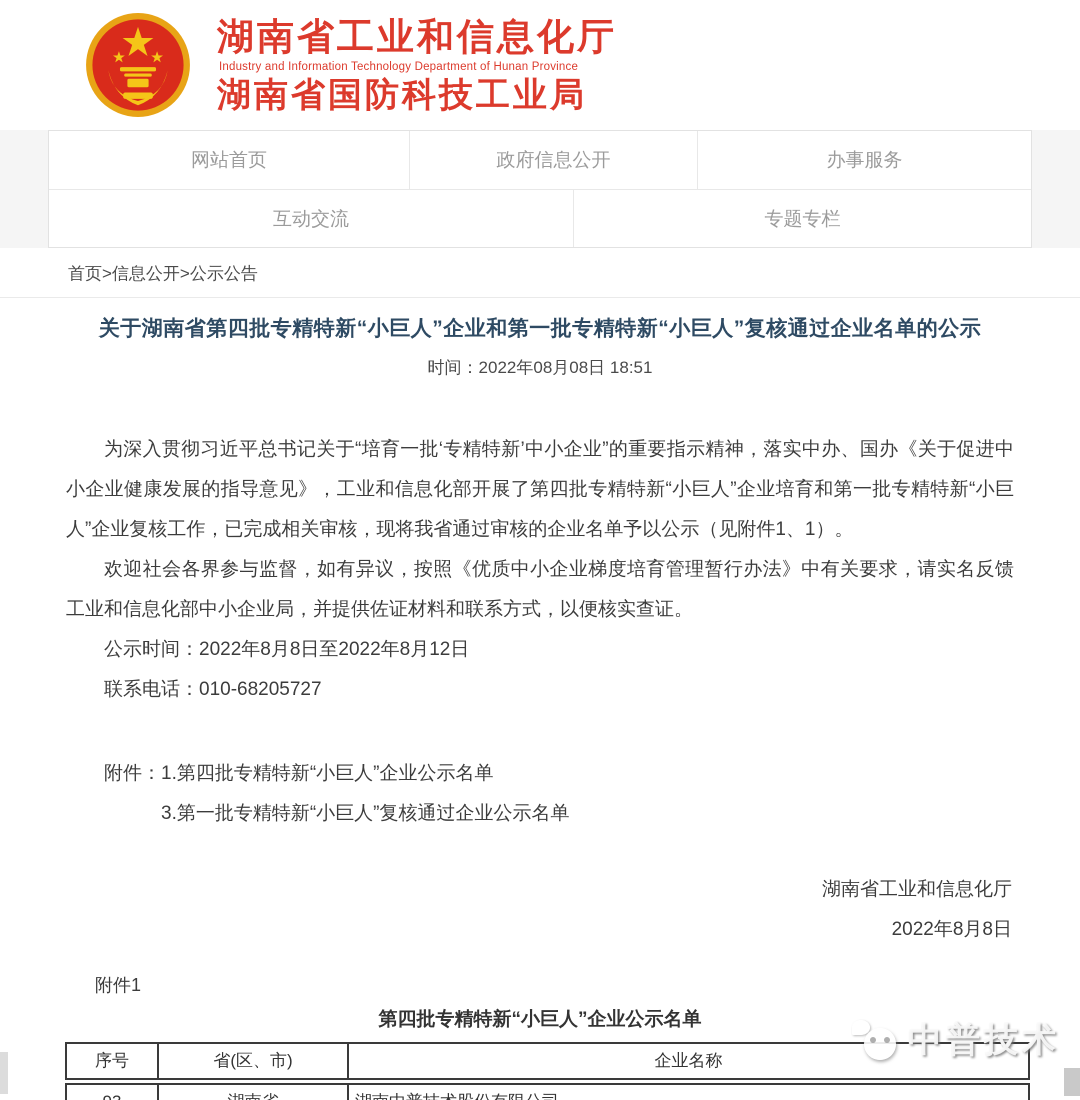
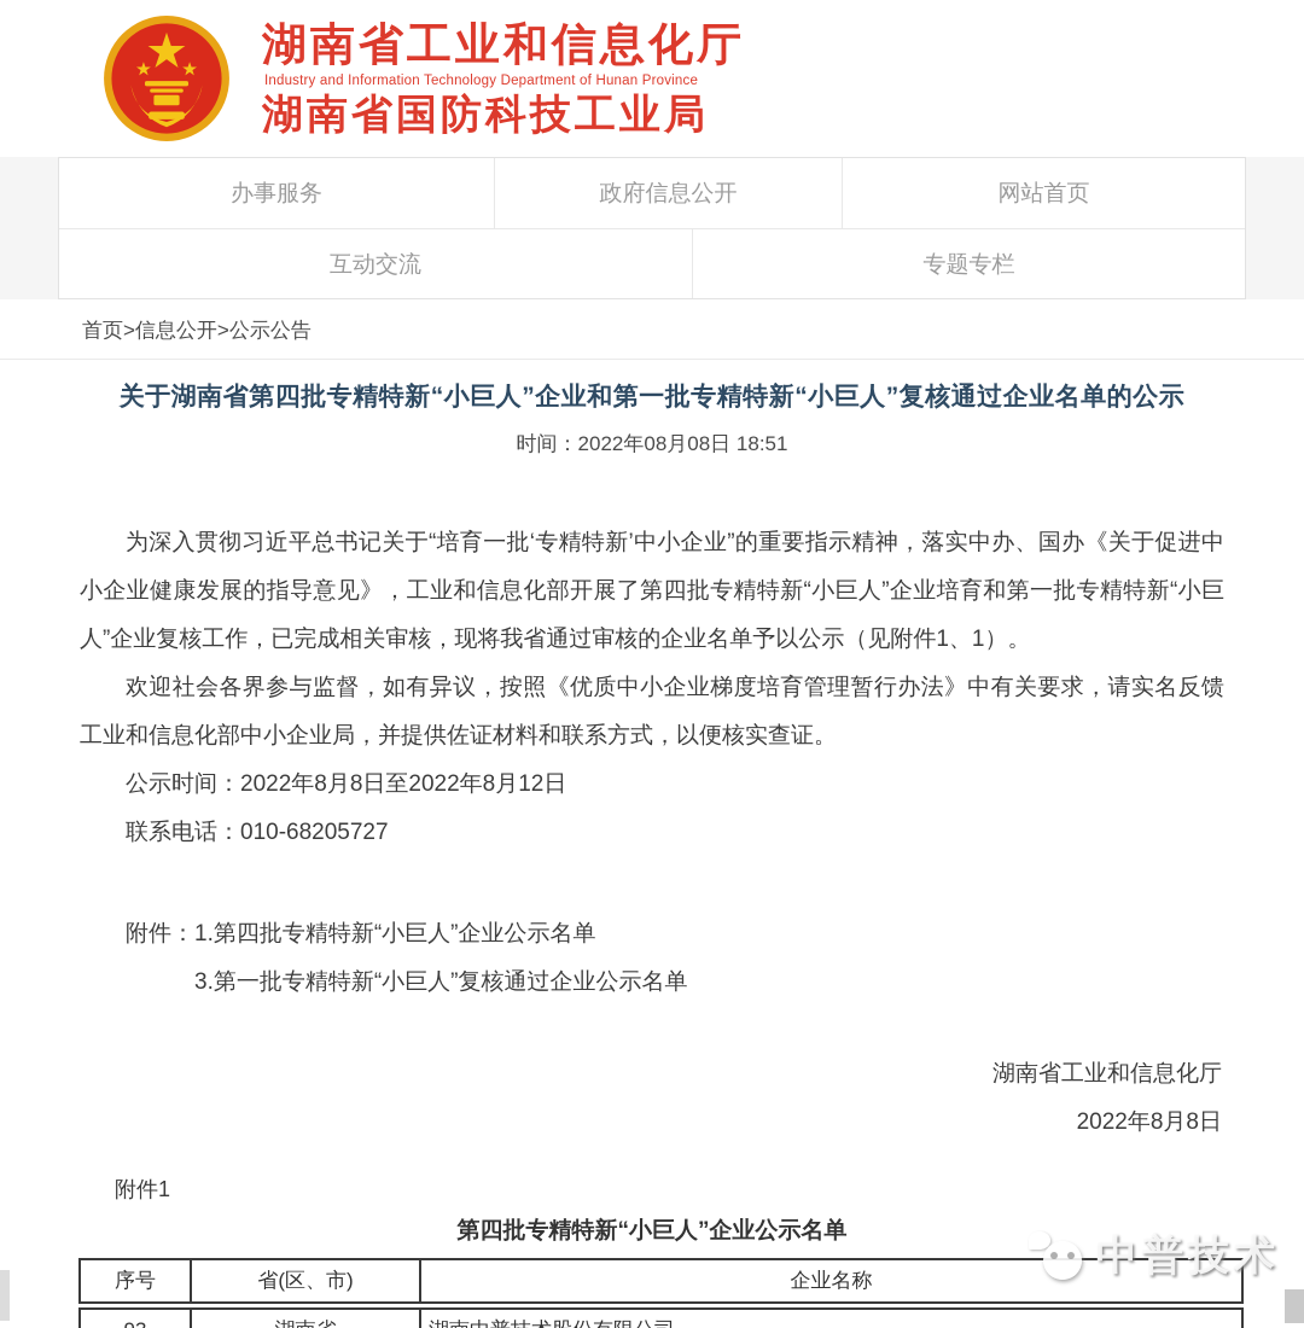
  湖南省工业和信息化厅
  Industry and Information Technology Department of Hunan Province
  湖南省国防科技工业局
- 网站首页
+ 办事服务
  政府信息公开
- 办事服务
+ 网站首页
  互动交流
  专题专栏
  首页>信息公开>公示公告
  关于湖南省第四批专精特新“小巨人”企业和第一批专精特新“小巨人”复核通过企业名单的公示
  时间：2022年08月08日 18:51
  为深入贯彻习近平总书记关于“培育一批‘专精特新’中小企业”的重要指示精神，落实中办、国办《关于促进中小企业健康发展的指导意见》，工业和信息化部开展了第四批专精特新“小巨人”企业培育和第一批专精特新“小巨人”企业复核工作，已完成相关审核，现将我省通过审核的企业名单予以公示（见附件1、1）。
  欢迎社会各界参与监督，如有异议，按照《优质中小企业梯度培育管理暂行办法》中有关要求，请实名反馈工业和信息化部中小企业局，并提供佐证材料和联系方式，以便核实查证。
  公示时间：2022年8月8日至2022年8月12日
  联系电话：010-68205727
  附件：1.第四批专精特新“小巨人”企业公示名单
  3.第一批专精特新“小巨人”复核通过企业公示名单
  湖南省工业和信息化厅
  2022年8月8日
  附件1
  第四批专精特新“小巨人”企业公示名单
  序号
  省(区、市)
  企业名称
  中普技术
